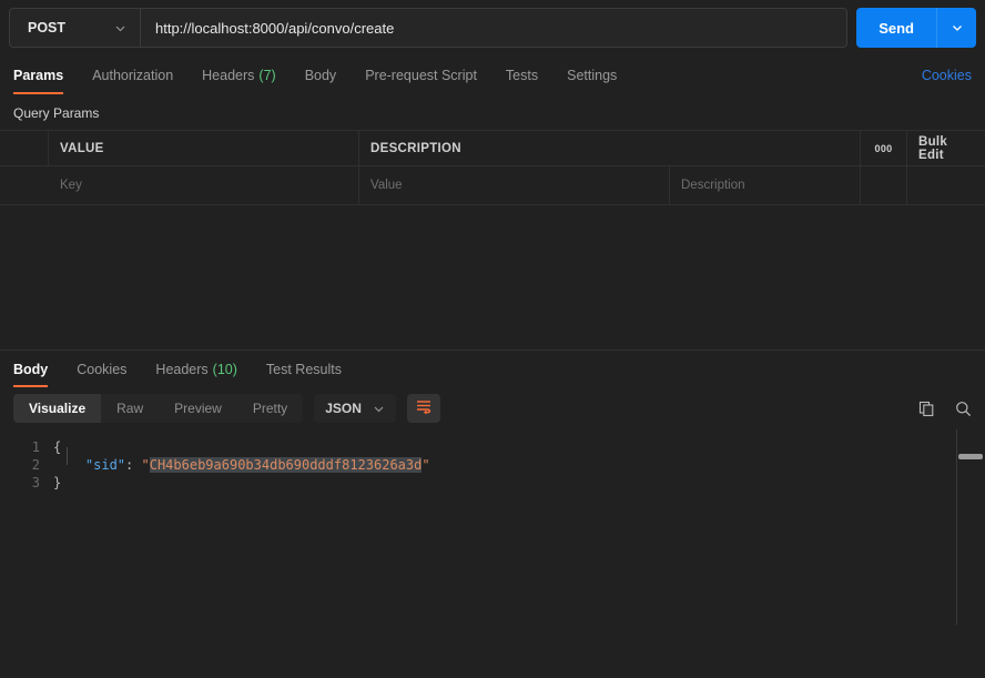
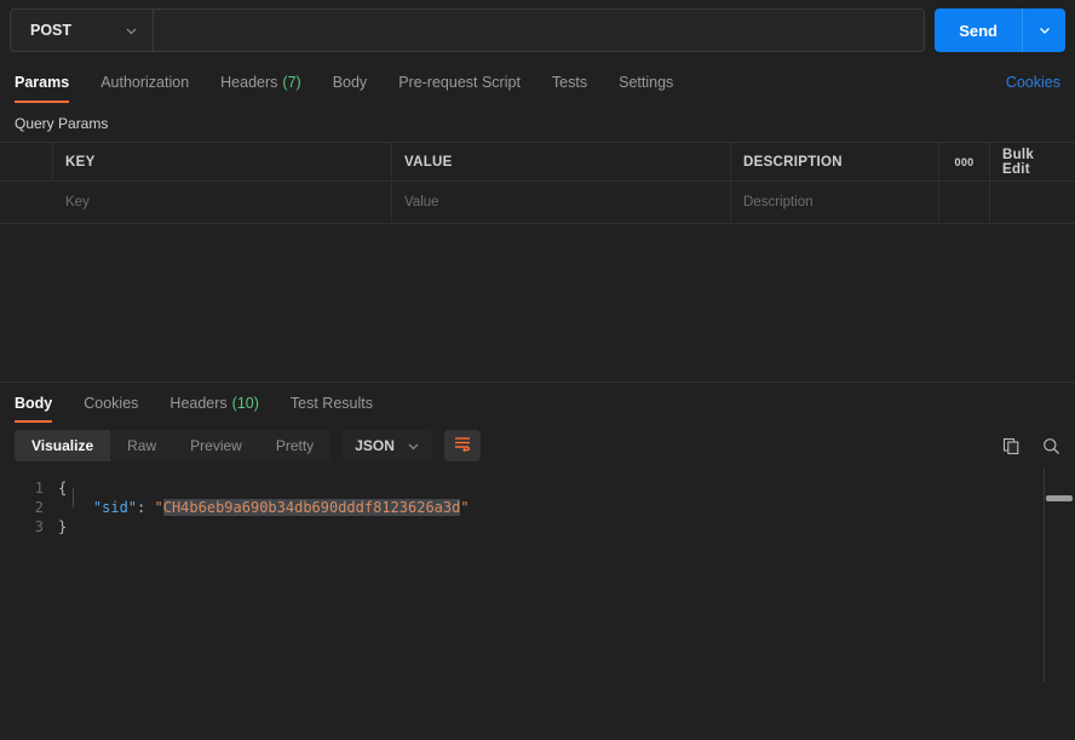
  POST
- http://localhost:8000/api/convo/create
  Send
  Params
  Authorization
  Headers
  (7)
  Body
  Pre-request Script
  Tests
  Settings
  Cookies
  Query Params
+ KEY
  VALUE
  DESCRIPTION
  000
  Bulk Edit
  Key
  Value
  Description
  Body
  Cookies
  Headers
  (10)
  Test Results
  Visualize
  Raw
  Preview
  Pretty
  JSON
  1
  {
  2
  "sid": "CH4b6eb9a690b34db690dddf8123626a3d"
  3
  }
